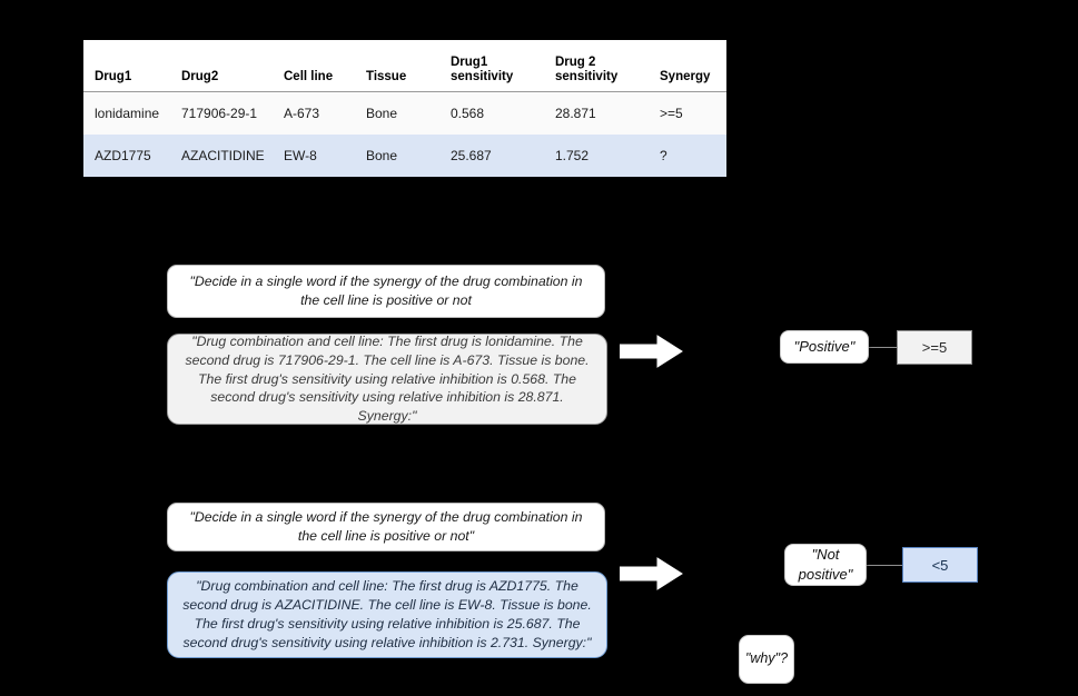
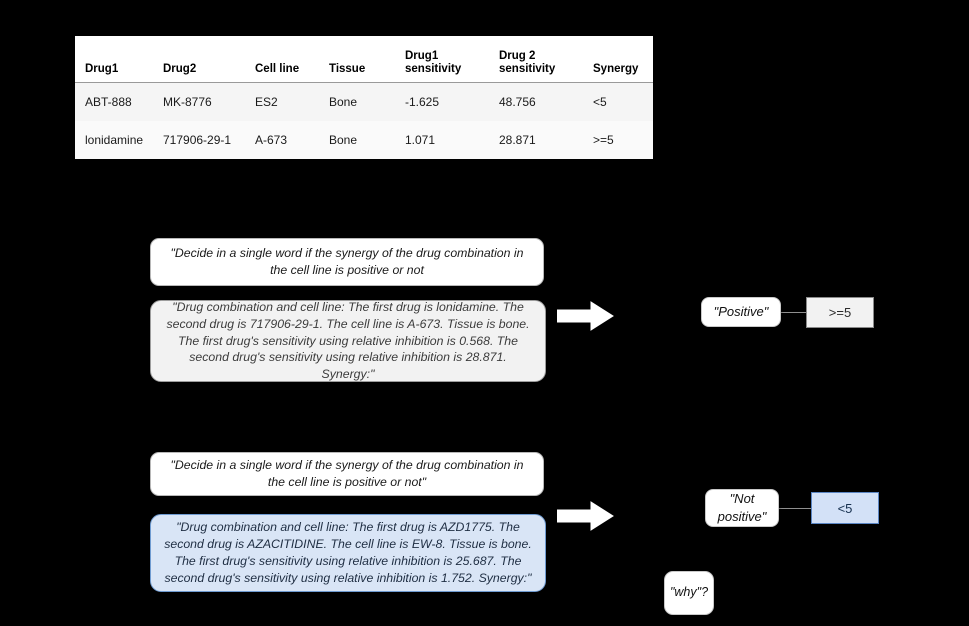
  Drug1	Drug2	Cell line	Tissue	Drug1 sensitivity	Drug 2 sensitivity	Synergy
+ ABT-888	MK-8776	ES2	Bone	-1.625	48.756	<5
- lonidamine	717906-29-1	A-673	Bone	0.568	28.871	>=5
+ lonidamine	717906-29-1	A-673	Bone	1.071	28.871	>=5
- AZD1775	AZACITIDINE	EW-8	Bone	25.687	1.752	?
  "Decide in a single word if the synergy of the drug combination in the cell line is positive or not
  "Drug combination and cell line: The first drug is lonidamine. The second drug is 717906-29-1. The cell line is A-673. Tissue is bone. The first drug's sensitivity using relative inhibition is 0.568. The second drug's sensitivity using relative inhibition is 28.871. Synergy:"
  "Positive"
  >=5
  "Decide in a single word if the synergy of the drug combination in the cell line is positive or not"
- "Drug combination and cell line: The first drug is AZD1775. The second drug is AZACITIDINE. The cell line is EW-8. Tissue is bone. The first drug's sensitivity using relative inhibition is 25.687. The second drug's sensitivity using relative inhibition is 2.731. Synergy:"
+ "Drug combination and cell line: The first drug is AZD1775. The second drug is AZACITIDINE. The cell line is EW-8. Tissue is bone. The first drug's sensitivity using relative inhibition is 25.687. The second drug's sensitivity using relative inhibition is 1.752. Synergy:"
  "Not positive"
  <5
  "why"?
